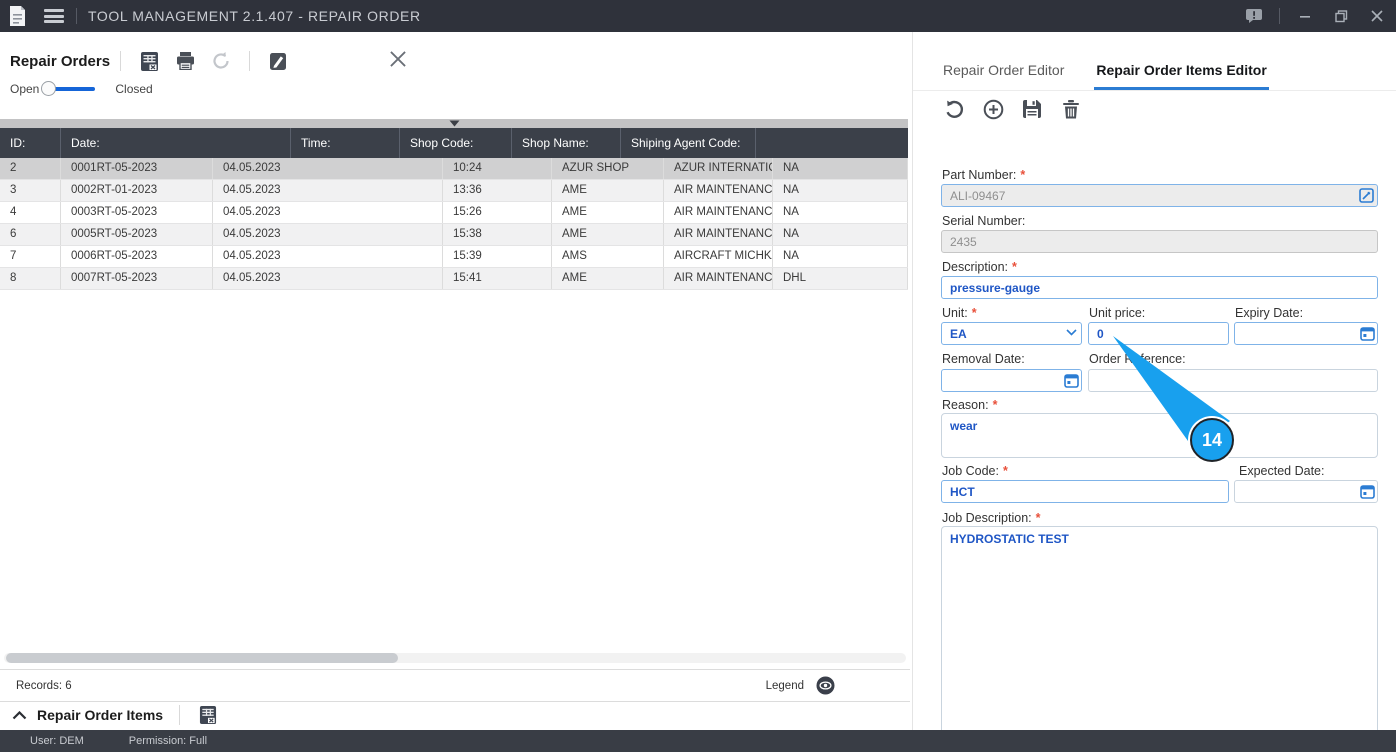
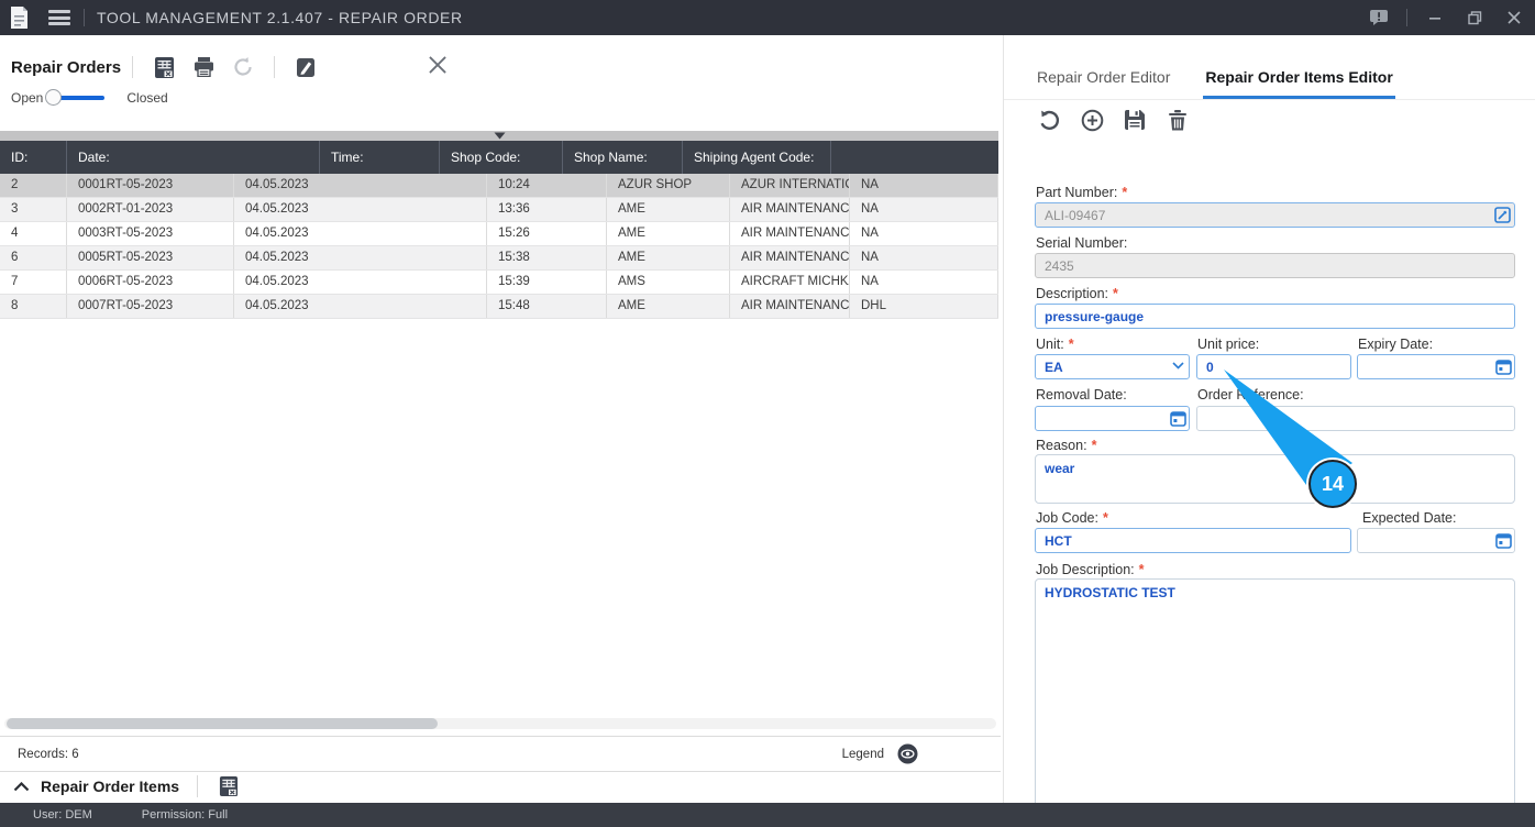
  TOOL MANAGEMENT 2.1.407 - REPAIR ORDER
  Repair Orders
  Open
  Closed
  ID:
  Date:
  Time:
  Shop Code:
  Shop Name:
  Shiping Agent Code:
  2
  0001RT-05-2023
  04.05.2023
  10:24
  AZUR SHOP
  AZUR INTERNATIO
  NA
  3
  0002RT-01-2023
  04.05.2023
  13:36
  AME
  AIR MAINTENANC
  NA
  4
  0003RT-05-2023
  04.05.2023
  15:26
  AME
  AIR MAINTENANC
  NA
  6
  0005RT-05-2023
  04.05.2023
  15:38
  AME
  AIR MAINTENANC
  NA
  7
  0006RT-05-2023
  04.05.2023
  15:39
  AMS
  AIRCRAFT MICHK
  NA
  8
  0007RT-05-2023
  04.05.2023
- 15:41
+ 15:48
  AME
  AIR MAINTENANC
  DHL
  Records: 6
  Legend
  Repair Order Items
  Repair Order Editor
  Repair Order Items Editor
  Part Number: *
  ALI-09467
  Serial Number:
  2435
  Description: *
  pressure-gauge
  Unit: *
  Unit price:
  Expiry Date:
  EA
  0
  Removal Date:
  Order Rerence:
  Reason: *
  wear
  Job Code: *
  Expected Date:
  HCT
  Job Description: *
  HYDROSTATIC TEST
  14
  User: DEM
  Permission: Full
